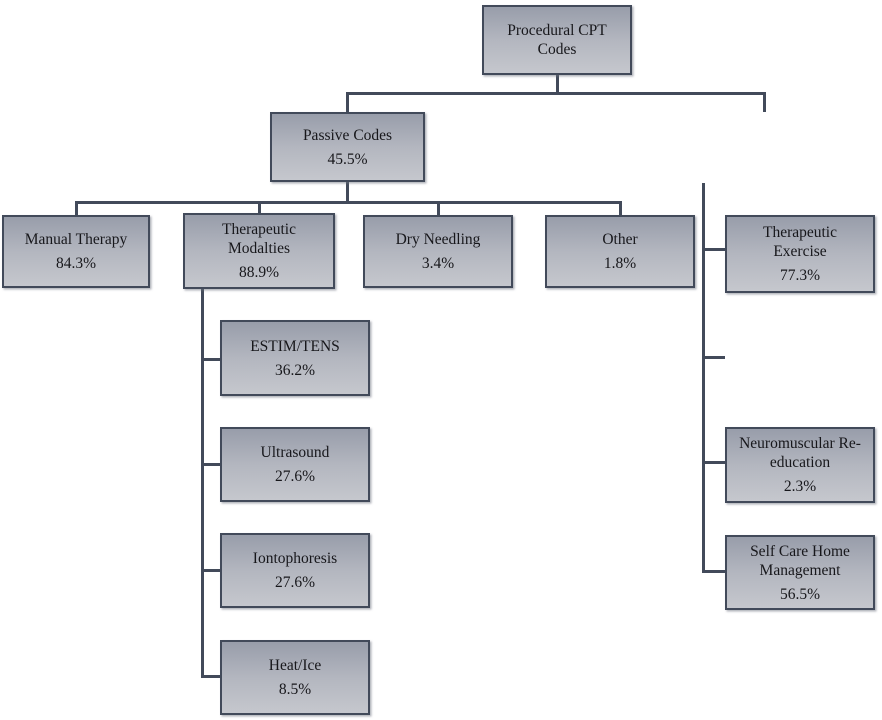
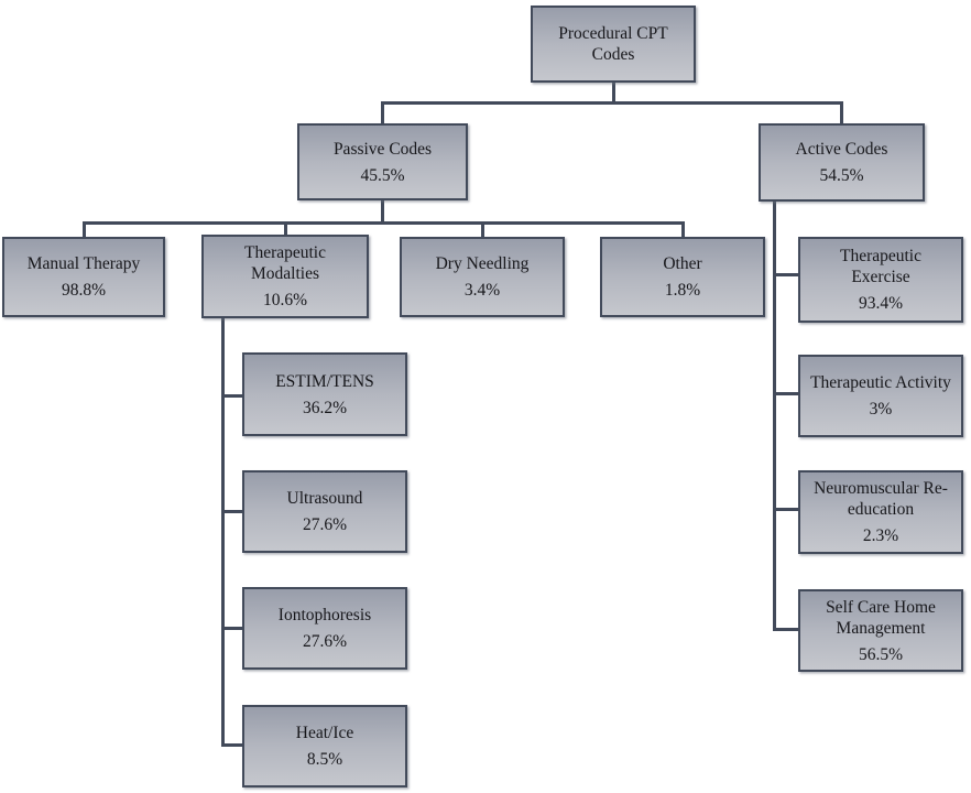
  Procedural CPT Codes
  Passive Codes
  45.5%
+ Active Codes
+ 54.5%
  Manual Therapy
- 84.3%
+ 98.8%
  Therapeutic Modalties
- 88.9%
+ 10.6%
  Dry Needling
  3.4%
  Other
  1.8%
  ESTIM/TENS
  36.2%
  Ultrasound
  27.6%
  Iontophoresis
  27.6%
  Heat/Ice
  8.5%
  Therapeutic Exercise
- 77.3%
+ 93.4%
+ Therapeutic Activity
+ 3%
  Neuromuscular Re-education
  2.3%
  Self Care Home Management
  56.5%
